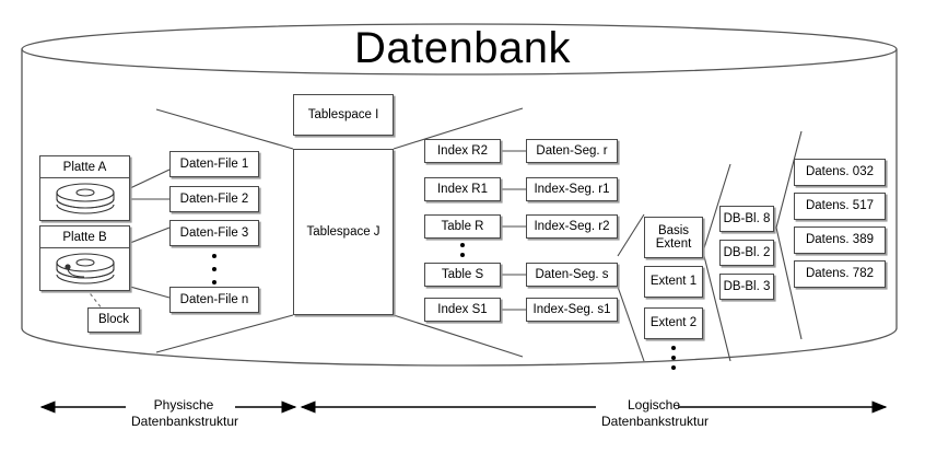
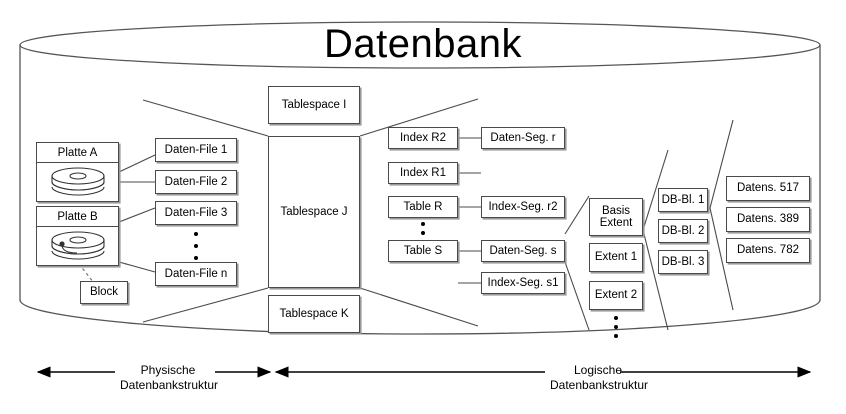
  Datenbank
  Platte A
  Platte B
  Block
  Daten-File 1
  Daten-File 2
  Daten-File 3
  Daten-File n
  Tablespace I
  Tablespace J
+ Tablespace K
  Index R2
  Index R1
  Table R
  Table S
- Index S1
  Daten-Seg. r
- Index-Seg. r1
  Index-Seg. r2
  Daten-Seg. s
  Index-Seg. s1
  Basis
  Extent
  Extent 1
  Extent 2
- DB-Bl. 8
+ DB-Bl. 1
  DB-Bl. 2
  DB-Bl. 3
- Datens. 032
  Datens. 517
  Datens. 389
  Datens. 782
  Physische
  Datenbankstruktur
  Logische
  Datenbankstruktur
